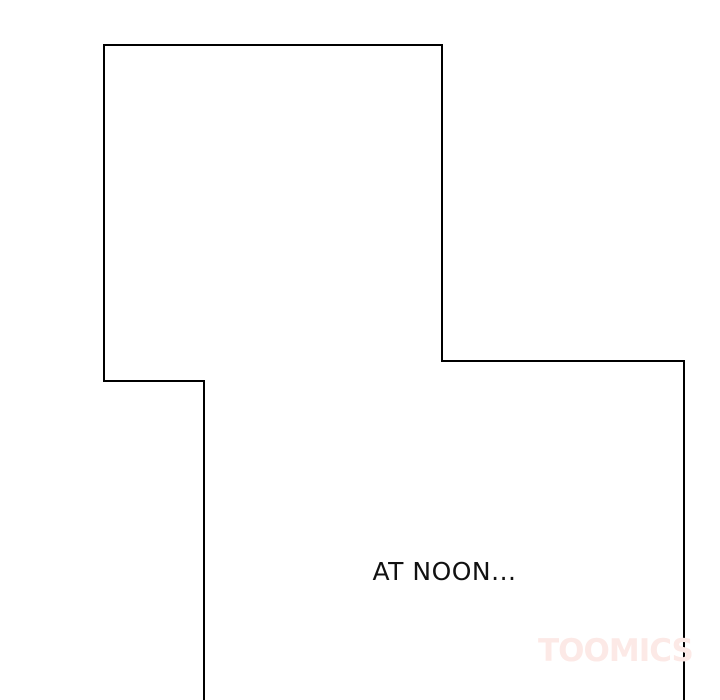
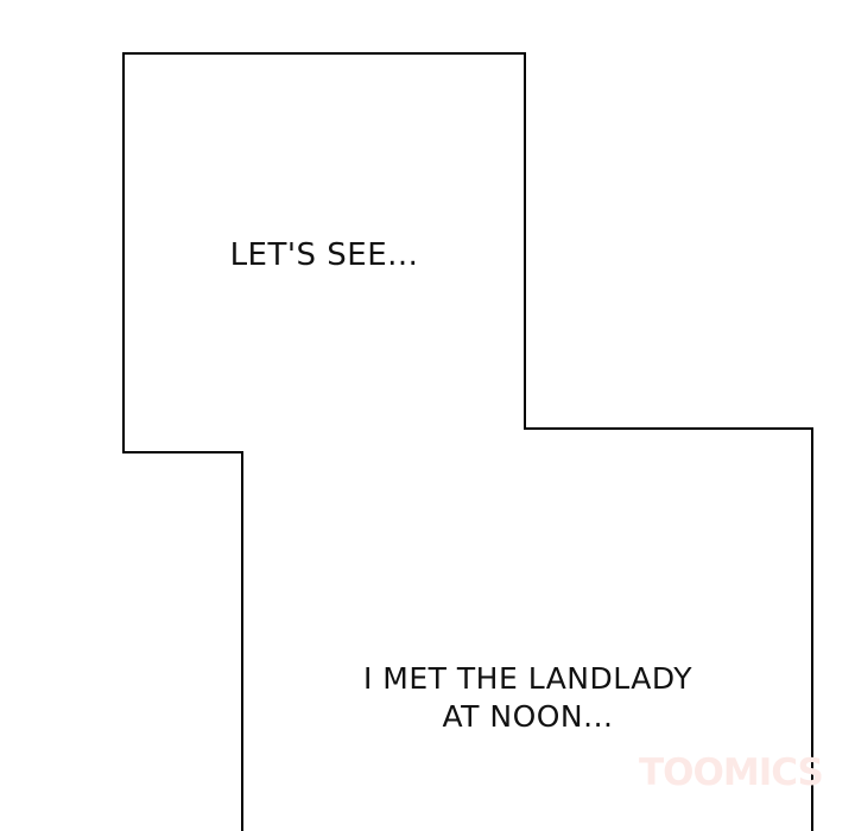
+ LET'S SEE...
+ I MET THE LANDLADY
  AT NOON...
  TOOMICS
